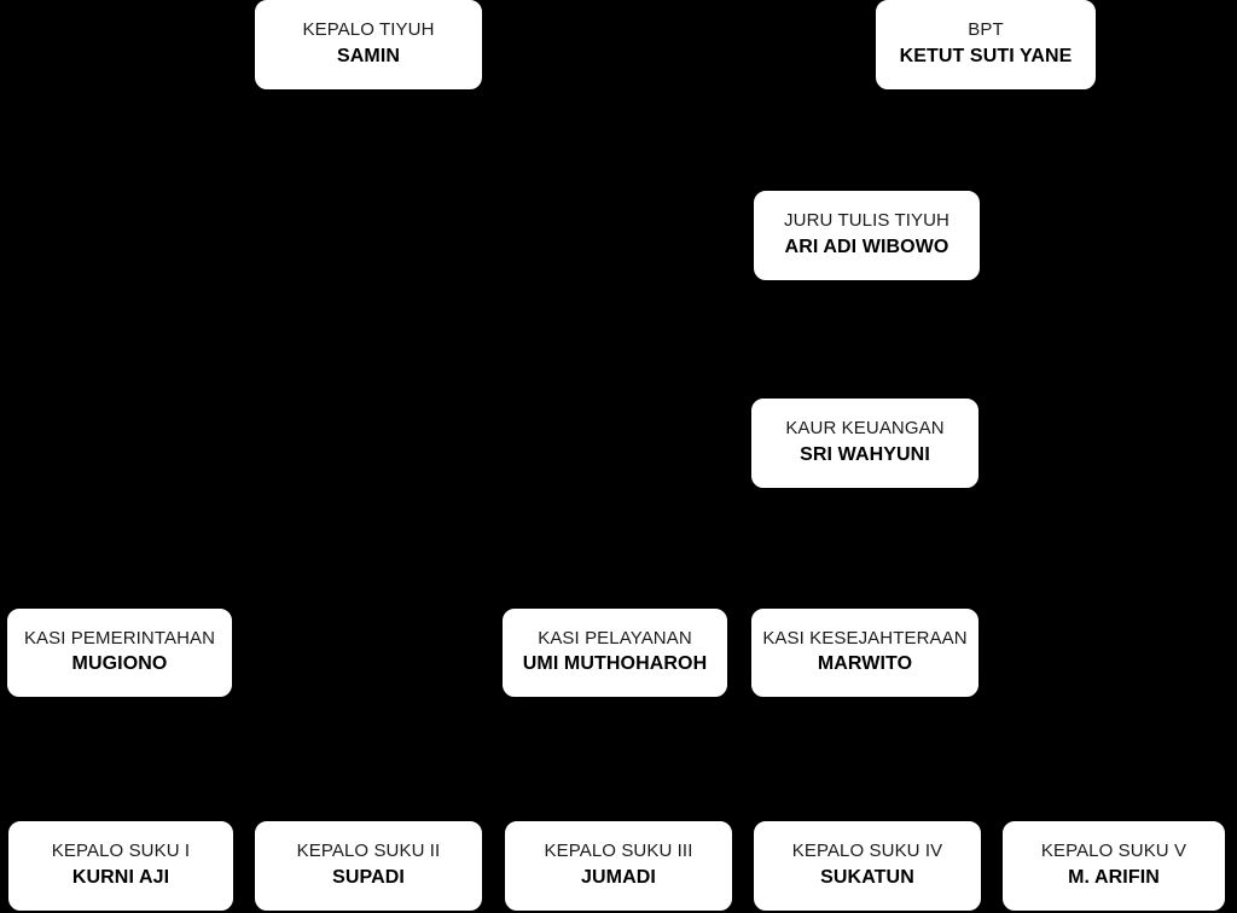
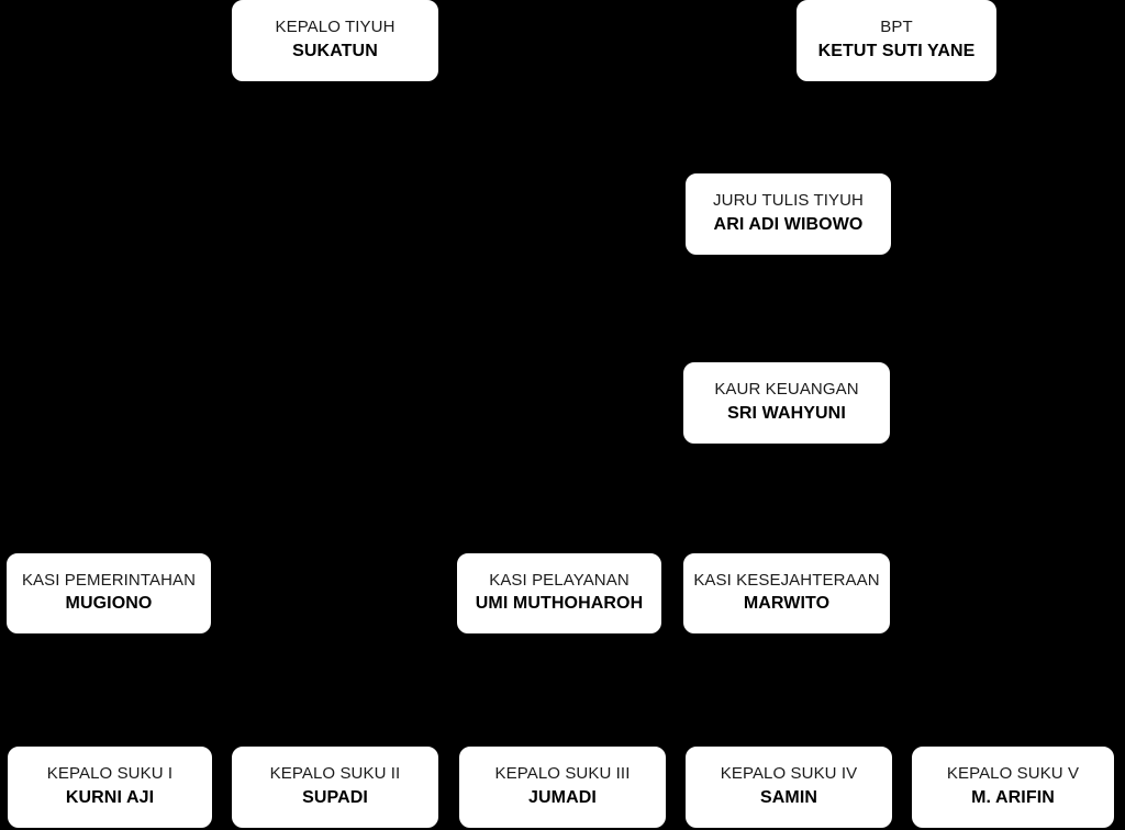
  KEPALO TIYUH
- SAMIN
+ SUKATUN
  BPT
  KETUT SUTI YANE
  JURU TULIS TIYUH
  ARI ADI WIBOWO
  KAUR KEUANGAN
  SRI WAHYUNI
  KASI PEMERINTAHAN
  MUGIONO
  KASI PELAYANAN
  UMI MUTHOHAROH
  KASI KESEJAHTERAAN
  MARWITO
  KEPALO SUKU I
  KURNI AJI
  KEPALO SUKU II
  SUPADI
  KEPALO SUKU III
  JUMADI
  KEPALO SUKU IV
- SUKATUN
+ SAMIN
  KEPALO SUKU V
  M. ARIFIN
